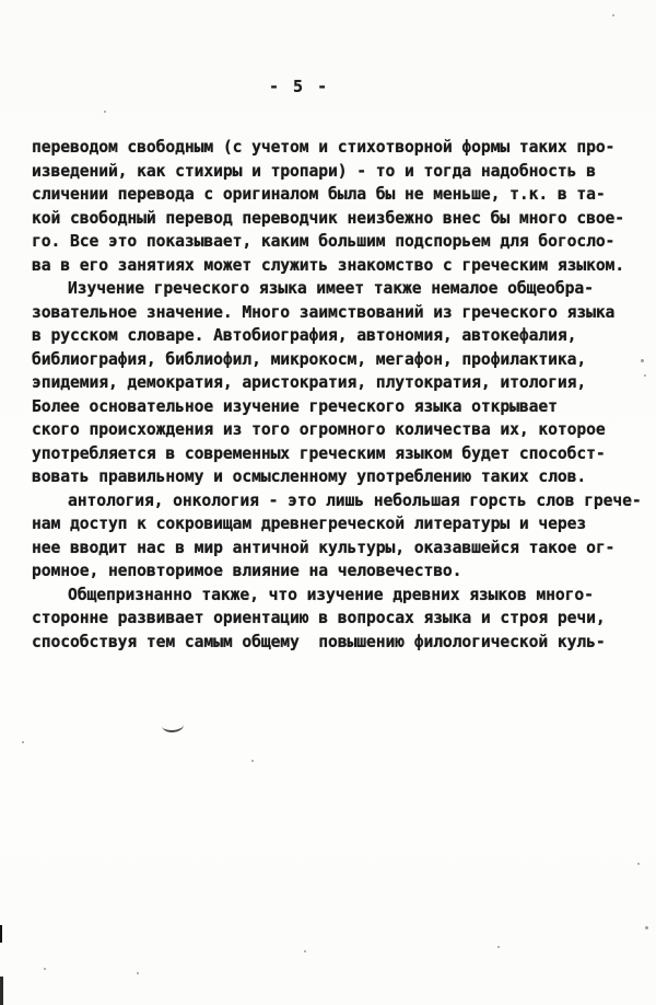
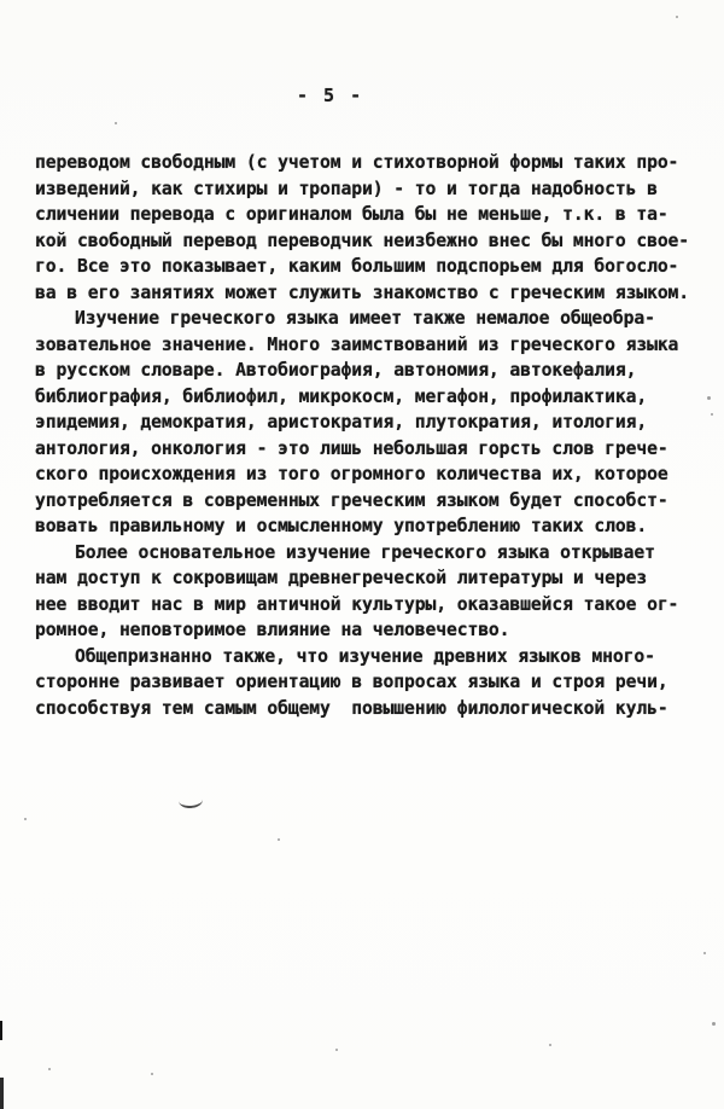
  - 5 -
  переводом свободным (с учетом и стихотворной формы таких про-
  изведений, как стихиры и тропари) - то и тогда надобность в
  сличении перевода с оригиналом была бы не меньше, т.к. в та-
  кой свободный перевод переводчик неизбежно внес бы много свое-
  го. Все это показывает, каким большим подспорьем для богосло-
  ва в его занятиях может служить знакомство с греческим языком.
  Изучение греческого языка имеет также немалое общеобра-
  зовательное значение. Много заимствований из греческого языка
  в русском словаре. Автобиография, автономия, автокефалия,
  библиография, библиофил, микрокосм, мегафон, профилактика,
  эпидемия, демократия, аристократия, плутократия, итология,
- Более основательное изучение греческого языка открывает
+ антология, онкология - это лишь небольшая горсть слов грече-
  ского происхождения из того огромного количества их, которое
  употребляется в современных греческим языком будет способст-
  вовать правильному и осмысленному употреблению таких слов.
- антология, онкология - это лишь небольшая горсть слов грече-
+ Более основательное изучение греческого языка открывает
  нам доступ к сокровищам древнегреческой литературы и через
  нее вводит нас в мир античной культуры, оказавшейся такое ог-
  ромное, неповторимое влияние на человечество.
  Общепризнанно также, что изучение древних языков много-
  сторонне развивает ориентацию в вопросах языка и строя речи,
  способствуя тем самым общему повышению филологической куль-
